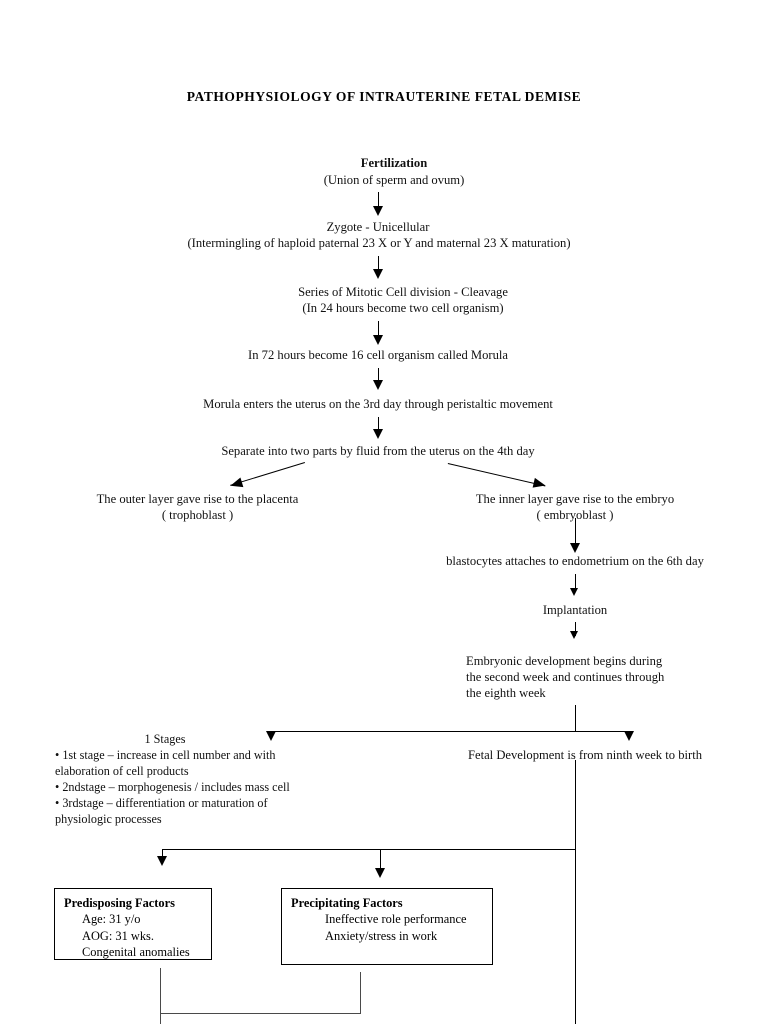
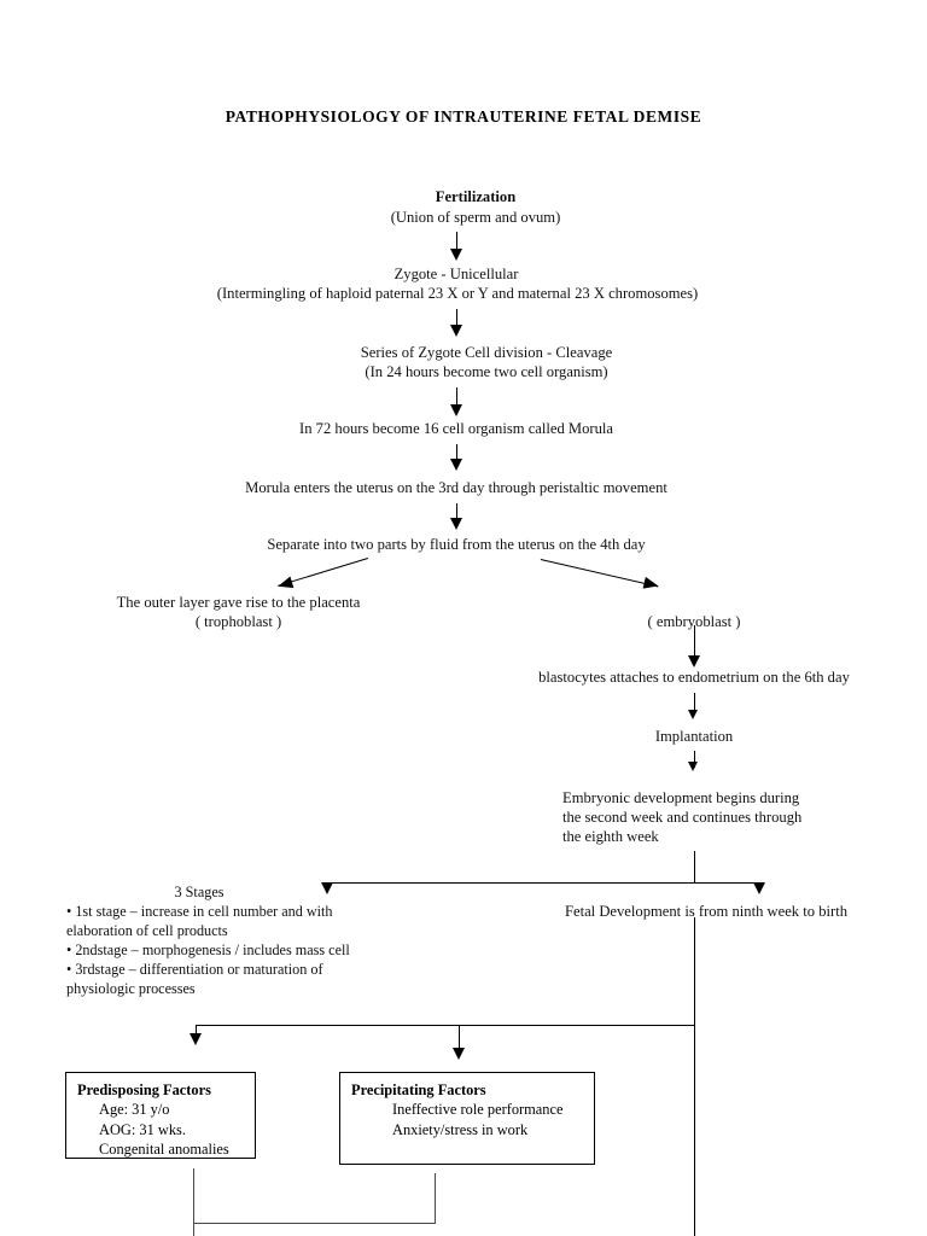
  PATHOPHYSIOLOGY OF INTRAUTERINE FETAL DEMISE
  Fertilization
  (Union of sperm and ovum)
  Zygote - Unicellular
- (Intermingling of haploid paternal 23 X or Y and maternal 23 X maturation)
+ (Intermingling of haploid paternal 23 X or Y and maternal 23 X chromosomes)
- Series of Mitotic Cell division - Cleavage
+ Series of Zygote Cell division - Cleavage
  (In 24 hours become two cell organism)
  In 72 hours become 16 cell organism called Morula
  Morula enters the uterus on the 3rd day through peristaltic movement
  Separate into two parts by fluid from the uterus on the 4th day
  The outer layer gave rise to the placenta
  ( trophoblast )
- The inner layer gave rise to the embryo
  ( embryoblast )
  blastocytes attaches to endometrium on the 6th day
  Implantation
  Embryonic development begins during
  the second week and continues through
  the eighth week
- 1 Stages
+ 3 Stages
  • 1st stage – increase in cell number and with
  elaboration of cell products
  • 2ndstage – morphogenesis / includes mass cell
  • 3rdstage – differentiation or maturation of
  physiologic processes
  Fetal Development is from ninth week to birth
  Predisposing Factors
  Age: 31 y/o
  AOG: 31 wks.
  Congenital anomalies
  Precipitating Factors
  Ineffective role performance
  Anxiety/stress in work
